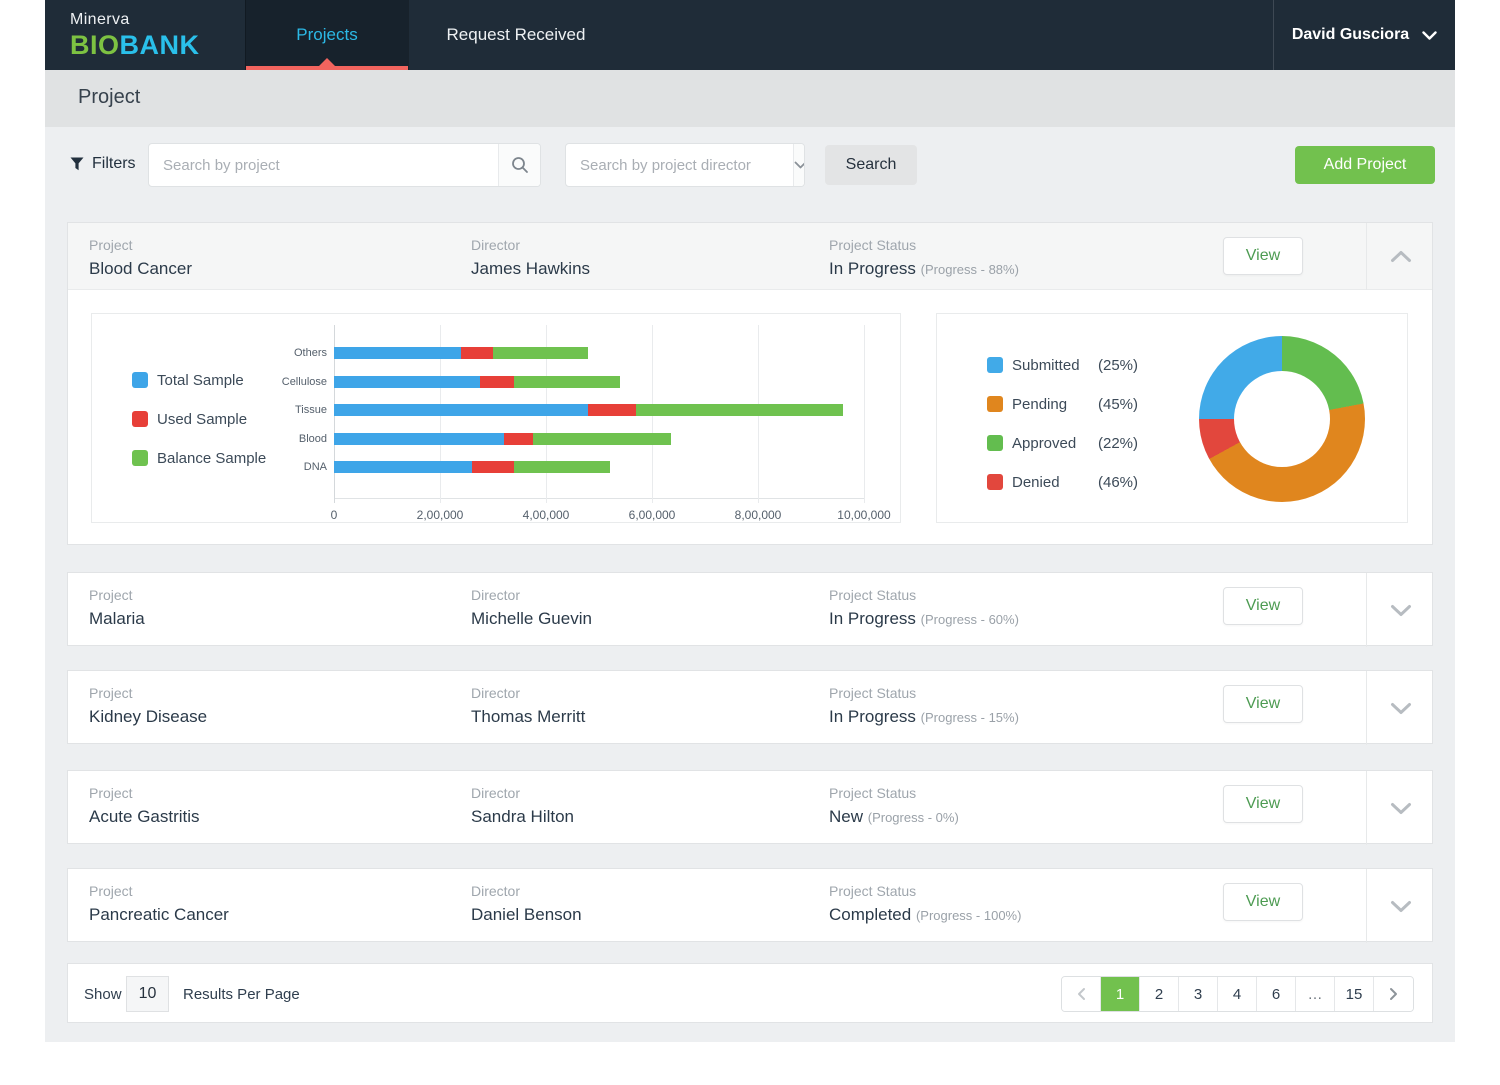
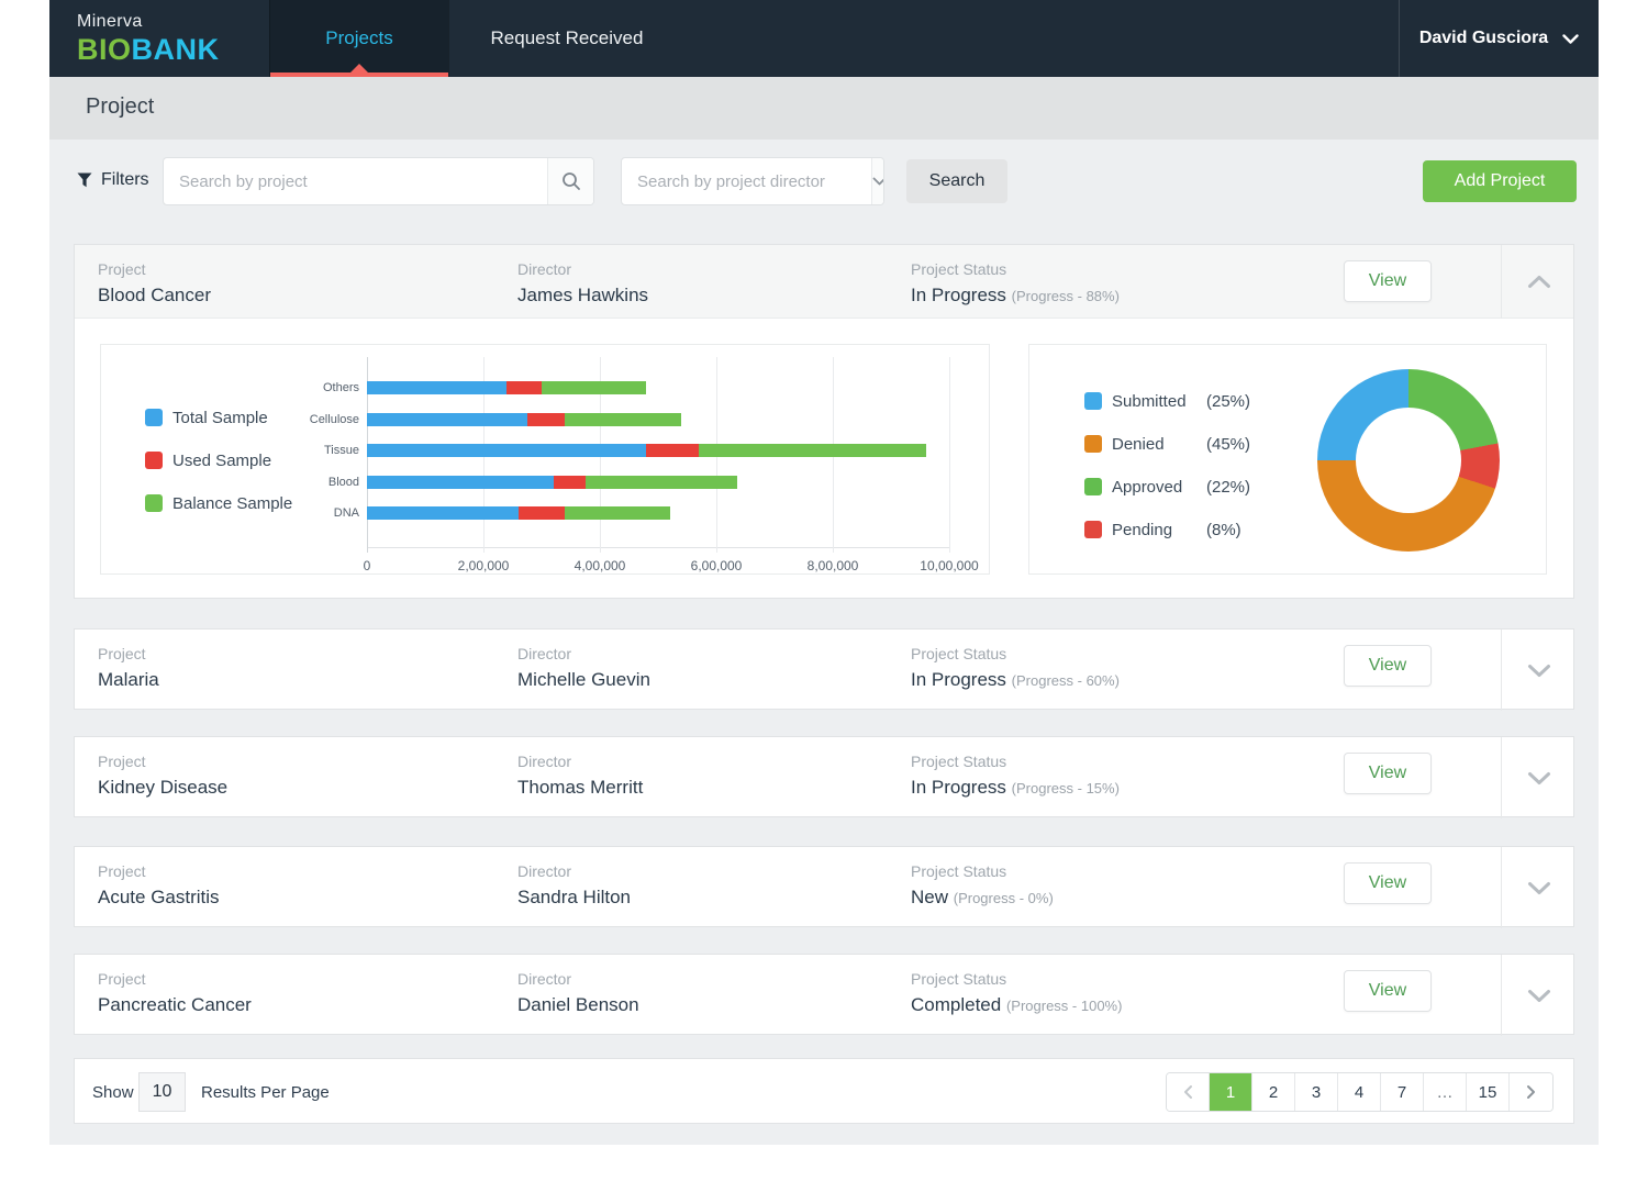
  Minerva
  BIOBANK
  Projects
  Request Received
  David Gusciora
  Project
  Filters
  Search by project
  Search by project director
  Search
  Add Project
  Project
  Blood Cancer
  Director
  James Hawkins
  Project Status
  In Progress (Progress - 88%)
  View
  Total Sample
  Used Sample
  Balance Sample
  Others
  Cellulose
  Tissue
  Blood
  DNA
  0
  2,00,000
  4,00,000
  6,00,000
  8,00,000
  10,00,000
  Submitted
  (25%)
- Pending
+ Denied
  (45%)
  Approved
  (22%)
- Denied
+ Pending
- (46%)
+ (8%)
  Project
  Malaria
  Director
  Michelle Guevin
  Project Status
  In Progress (Progress - 60%)
  View
  Project
  Kidney Disease
  Director
  Thomas Merritt
  Project Status
  In Progress (Progress - 15%)
  View
  Project
  Acute Gastritis
  Director
  Sandra Hilton
  Project Status
  New (Progress - 0%)
  View
  Project
  Pancreatic Cancer
  Director
  Daniel Benson
  Project Status
  Completed (Progress - 100%)
  View
  Show
  10
  Results Per Page
  1
  2
  3
  4
- 6
+ 7
  …
  15
